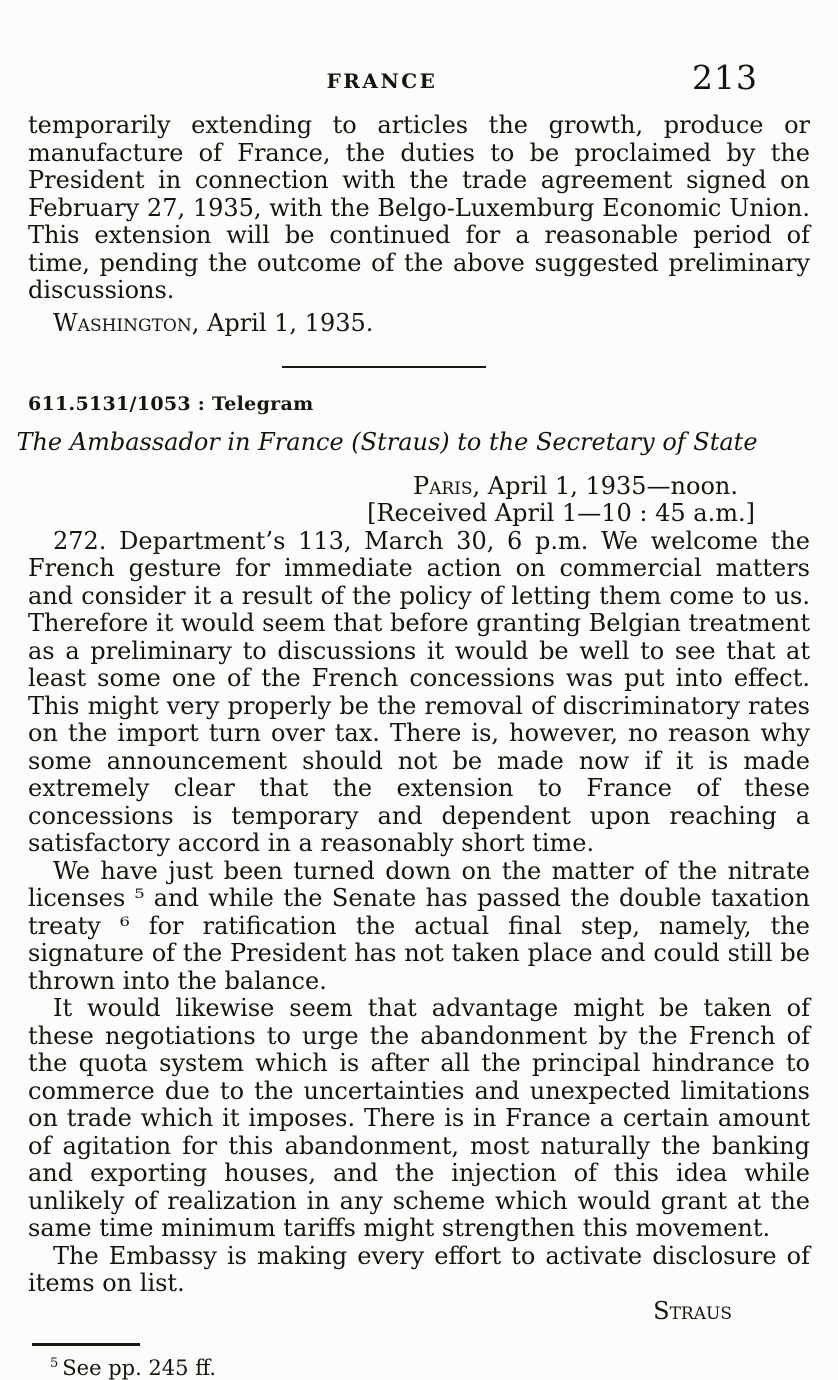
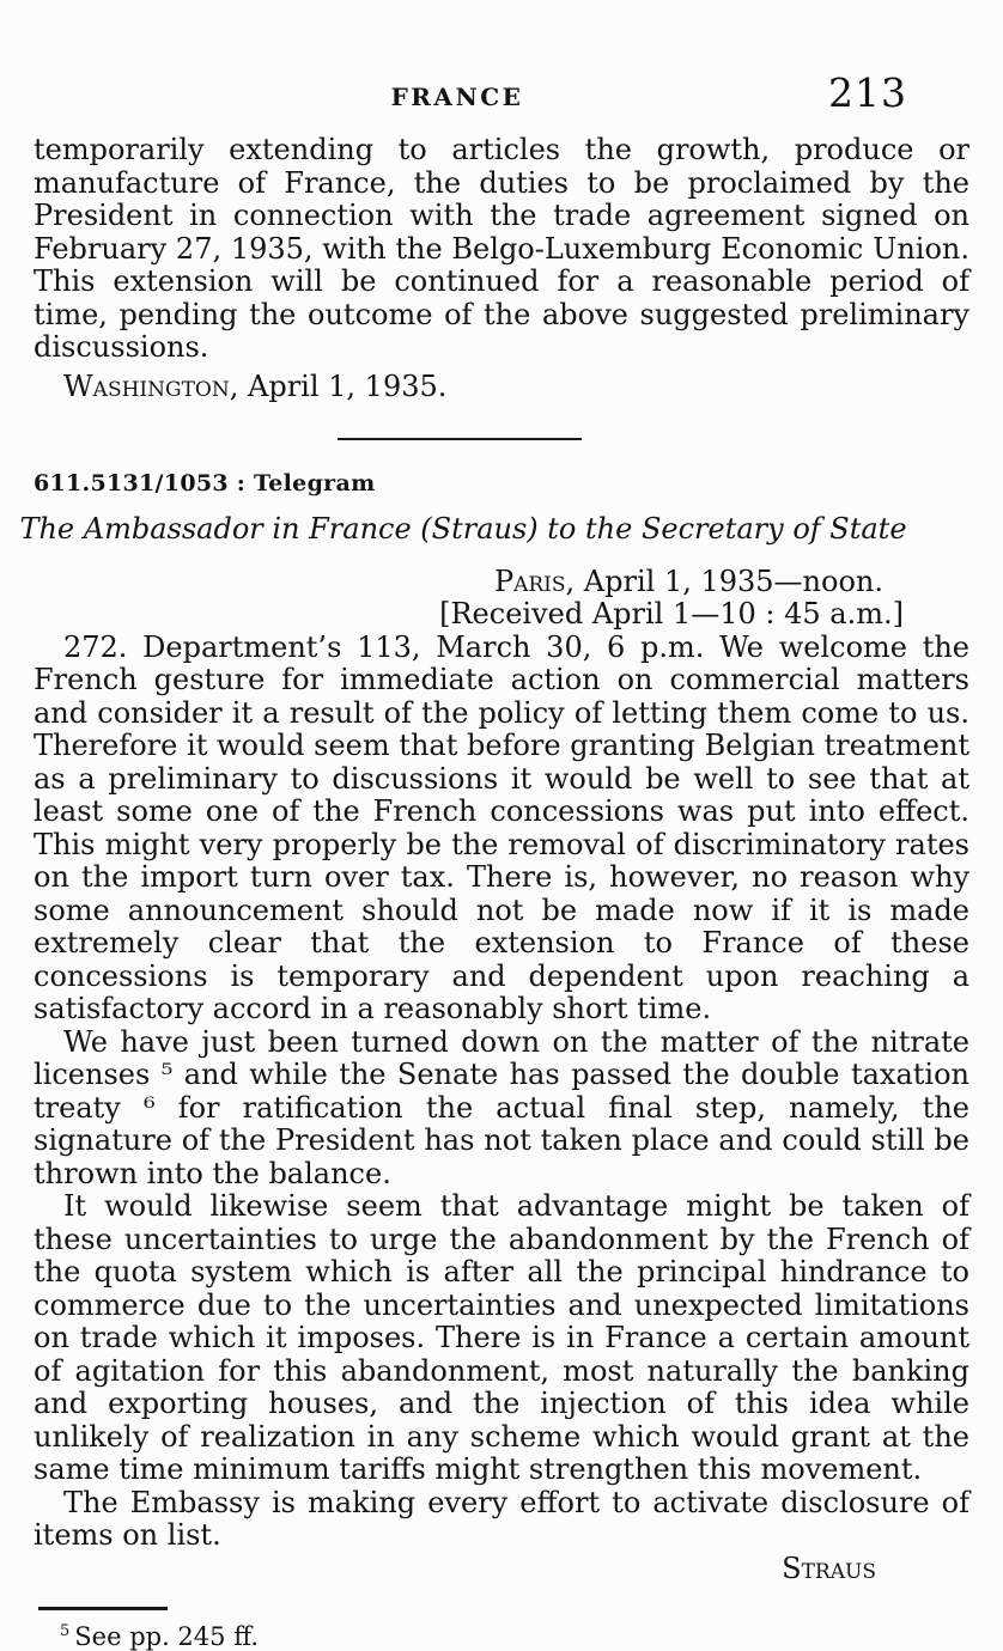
  FRANCE
  213
  temporarily extending to articles the growth, produce or manufacture of France, the duties to be proclaimed by the President in connection with the trade agreement signed on February 27, 1935, with the Belgo-Luxemburg Economic Union. This extension will be continued for a reasonable period of time, pending the outcome of the above suggested preliminary discussions.
  Washington, April 1, 1935.
  611.5131/1053 : Telegram
  The Ambassador in France (Straus) to the Secretary of State
  Paris, April 1, 1935—noon.
  [Received April 1—10 : 45 a.m.]
  272. Department’s 113, March 30, 6 p.m. We welcome the French gesture for immediate action on commercial matters and consider it a result of the policy of letting them come to us. Therefore it would seem that before granting Belgian treatment as a preliminary to discussions it would be well to see that at least some one of the French concessions was put into effect. This might very properly be the removal of discriminatory rates on the import turn over tax. There is, however, no reason why some announcement should not be made now if it is made extremely clear that the extension to France of these concessions is temporary and dependent upon reaching a satisfactory accord in a reasonably short time.
  We have just been turned down on the matter of the nitrate licenses ⁵ and while the Senate has passed the double taxation treaty ⁶ for ratification the actual final step, namely, the signature of the President has not taken place and could still be thrown into the balance.
- It would likewise seem that advantage might be taken of these negotiations to urge the abandonment by the French of the quota system which is after all the principal hindrance to commerce due to the uncertainties and unexpected limitations on trade which it imposes. There is in France a certain amount of agitation for this abandonment, most naturally the banking and exporting houses, and the injection of this idea while unlikely of realization in any scheme which would grant at the same time minimum tariffs might strengthen this movement.
+ It would likewise seem that advantage might be taken of these uncertainties to urge the abandonment by the French of the quota system which is after all the principal hindrance to commerce due to the uncertainties and unexpected limitations on trade which it imposes. There is in France a certain amount of agitation for this abandonment, most naturally the banking and exporting houses, and the injection of this idea while unlikely of realization in any scheme which would grant at the same time minimum tariffs might strengthen this movement.
  The Embassy is making every effort to activate disclosure of items on list.
  Straus
  5 See pp. 245 ff.
